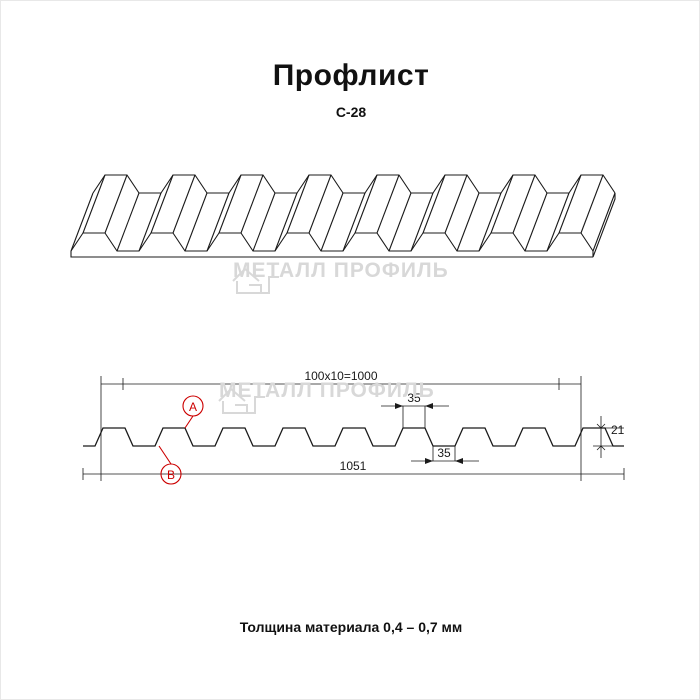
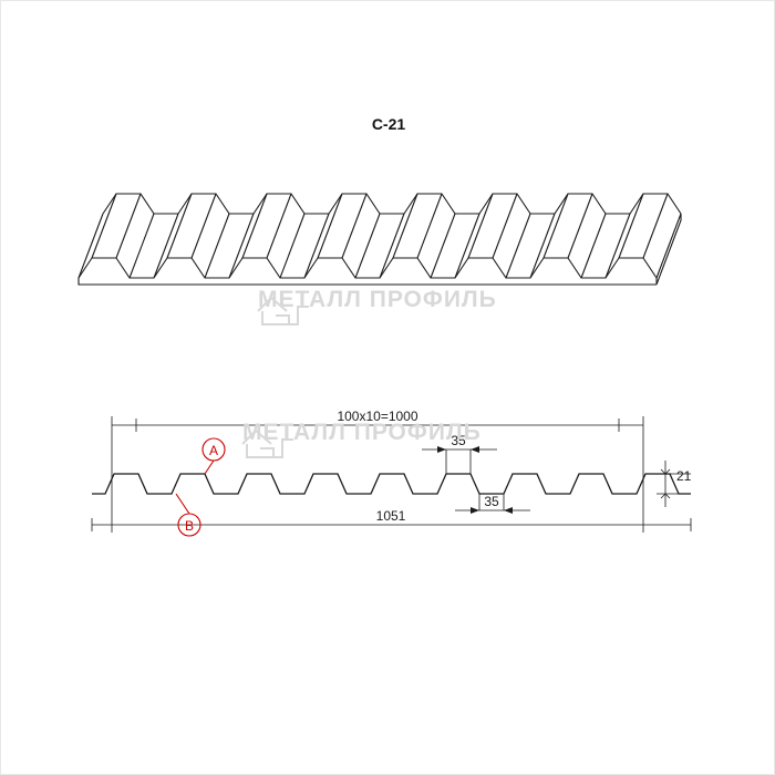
- Профлист
- С-28
+ С-21
  A
  B
  100x10=1000
  1051
  21
  35
  35
  МЕТАЛЛ ПРОФИЛЬ
  МЕТАЛЛ ПРОФИЛЬ
- Толщина материала 0,4 – 0,7 мм
